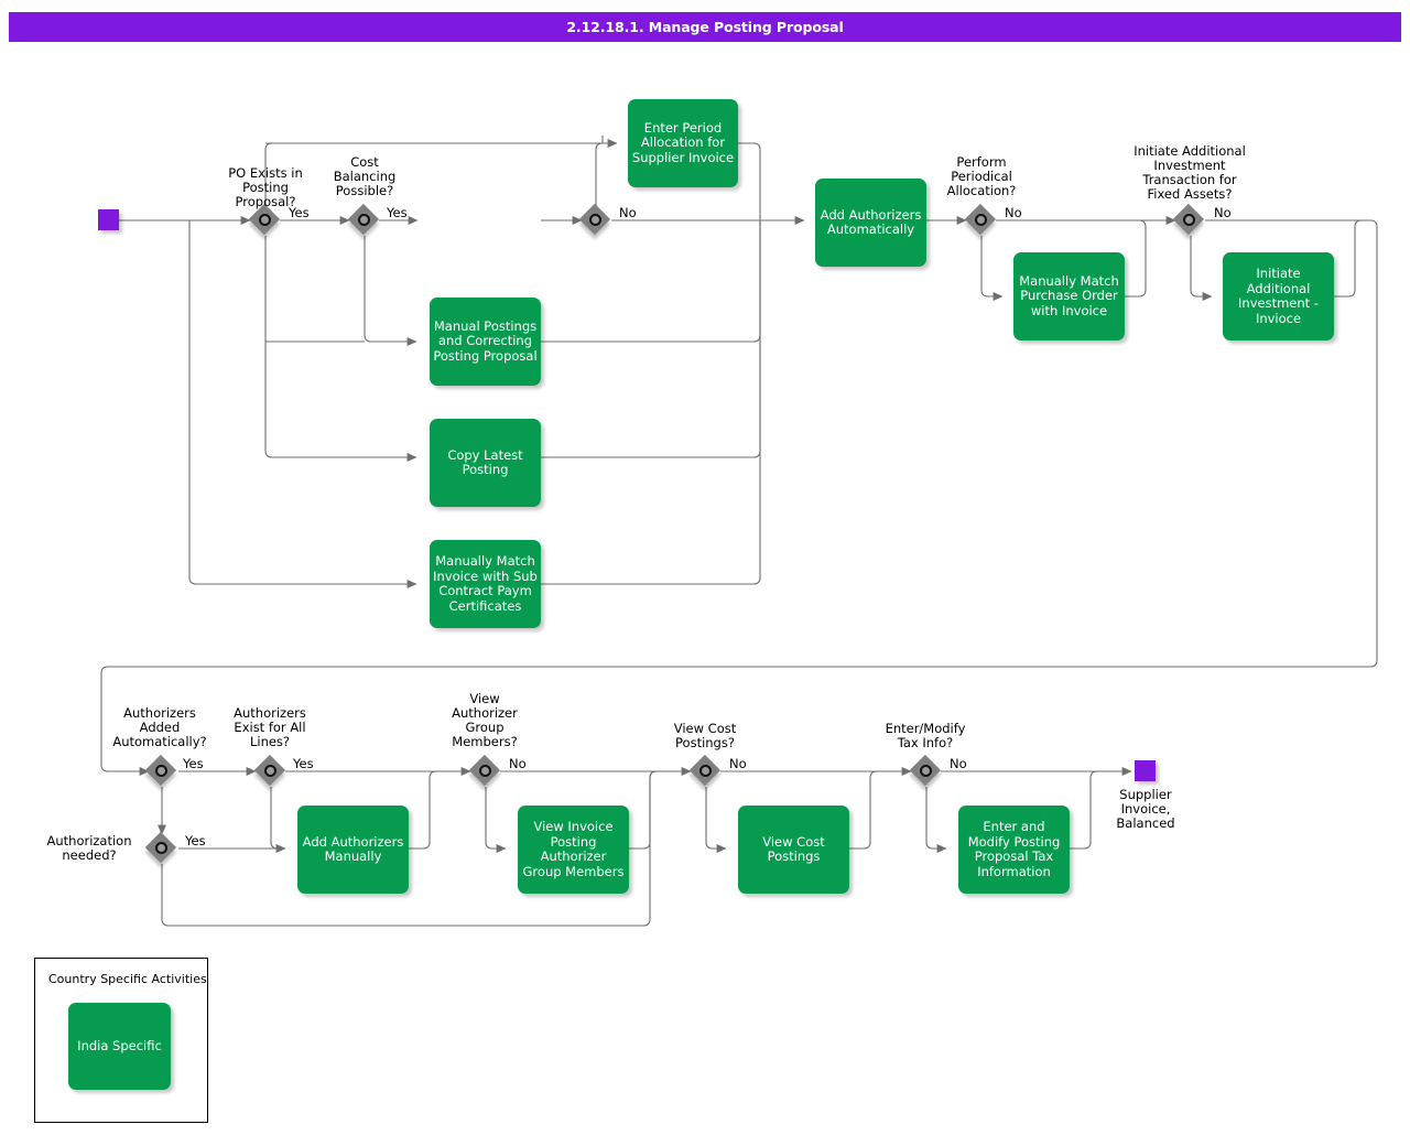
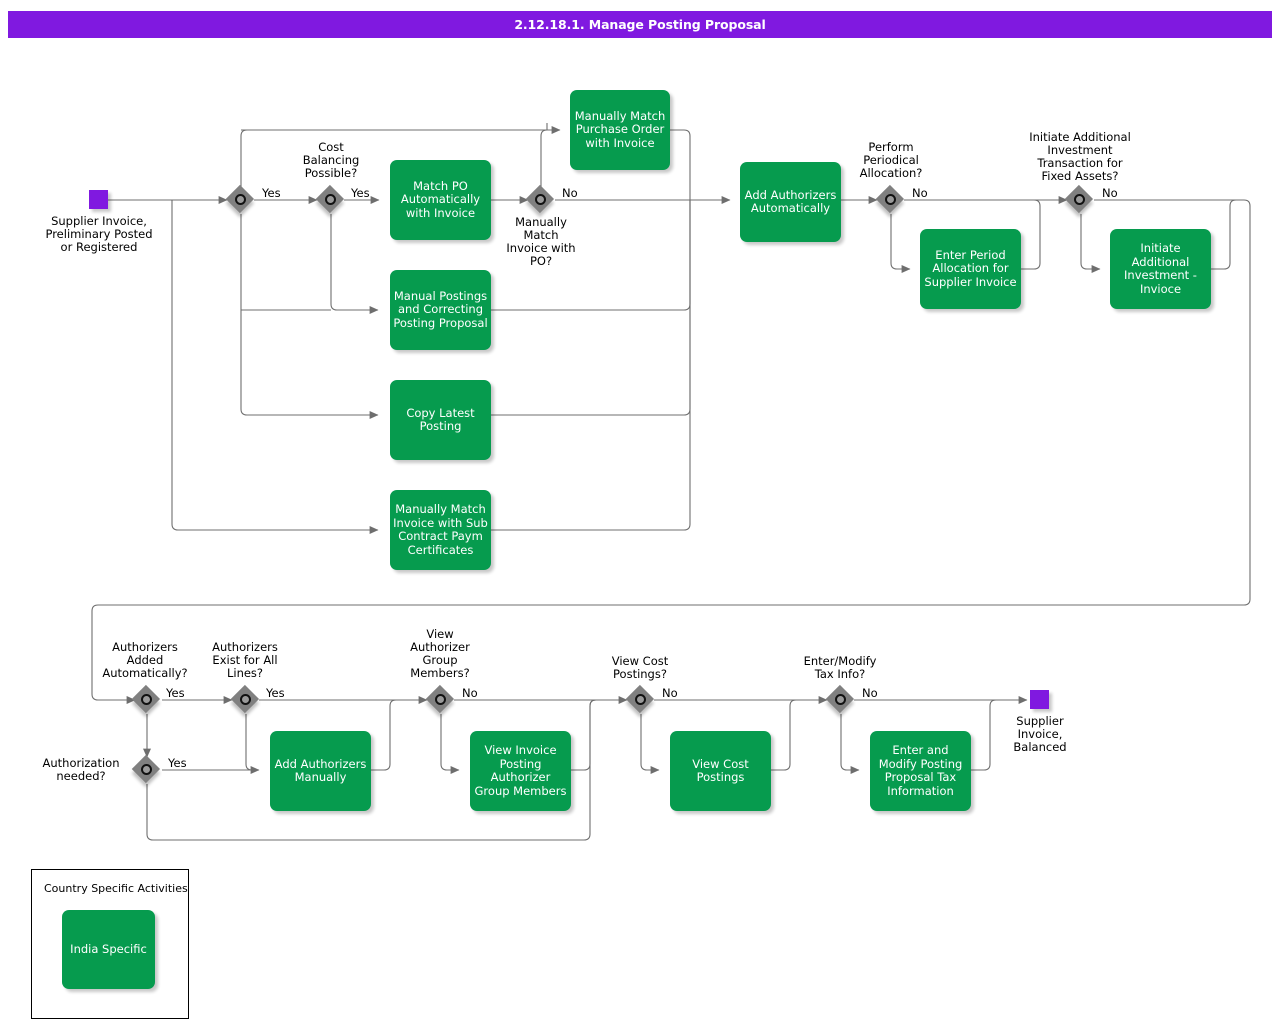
  2.12.18.1. Manage Posting Proposal
+ Supplier Invoice,
+ Preliminary Posted
+ or Registered
  Supplier
  Invoice,
  Balanced
- PO Exists in
- Posting
- Proposal?
  Yes
  Cost
  Balancing
  Possible?
  Yes
+ Manually
+ Match
+ Invoice with
+ PO?
  No
  Perform
  Periodical
  Allocation?
  No
  Initiate Additional
  Investment
  Transaction for
  Fixed Assets?
  No
  Authorizers
  Added
  Automatically?
  Yes
  Authorizers
  Exist for All
  Lines?
  Yes
  Authorization
  needed?
  Yes
  View
  Authorizer
  Group
  Members?
  No
  View Cost
  Postings?
  No
  Enter/Modify
  Tax Info?
  No
- Enter Period Allocation for Supplier Invoice
+ Manually Match Purchase Order with Invoice
+ Match PO Automatically with Invoice
  Manual Postings and Correcting Posting Proposal
  Copy Latest Posting
  Manually Match Invoice with Sub Contract Paym Certificates
  Add Authorizers Automatically
- Manually Match Purchase Order with Invoice
+ Enter Period Allocation for Supplier Invoice
  Initiate Additional Investment - Invioce
  Add Authorizers Manually
  View Invoice Posting Authorizer Group Members
  View Cost Postings
  Enter and Modify Posting Proposal Tax Information
  Country Specific Activities
  India Specific
